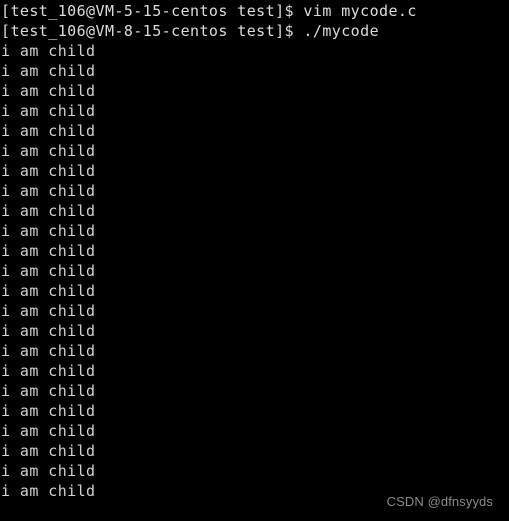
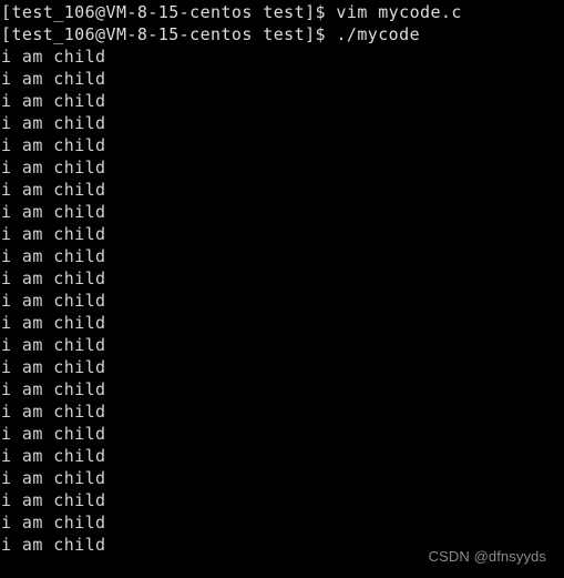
- [test_106@VM-5-15-centos test]$ vim mycode.c
+ [test_106@VM-8-15-centos test]$ vim mycode.c
  [test_106@VM-8-15-centos test]$ ./mycode
  i am child
  i am child
  i am child
  i am child
  i am child
  i am child
  i am child
  i am child
  i am child
  i am child
  i am child
  i am child
  i am child
  i am child
  i am child
  i am child
  i am child
  i am child
  i am child
  i am child
  i am child
  i am child
  i am child
  CSDN @dfnsyyds
